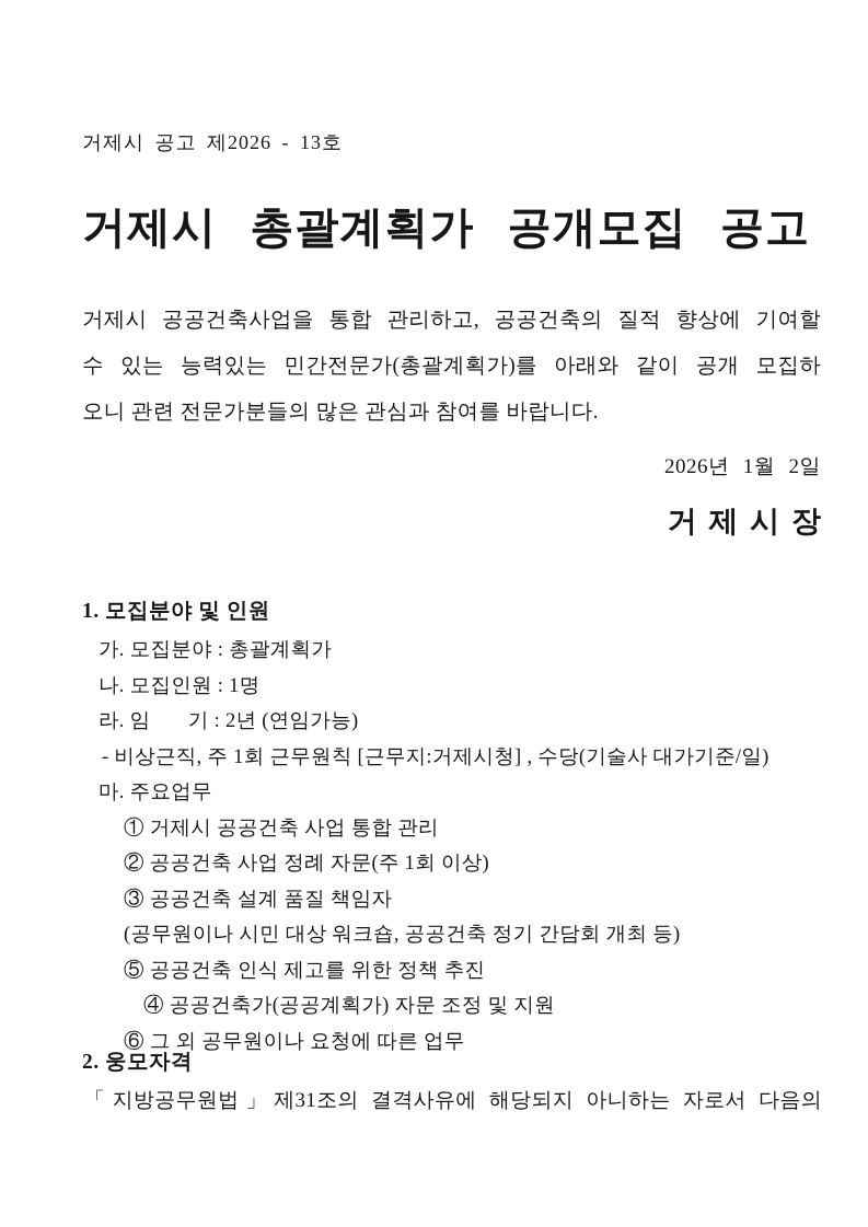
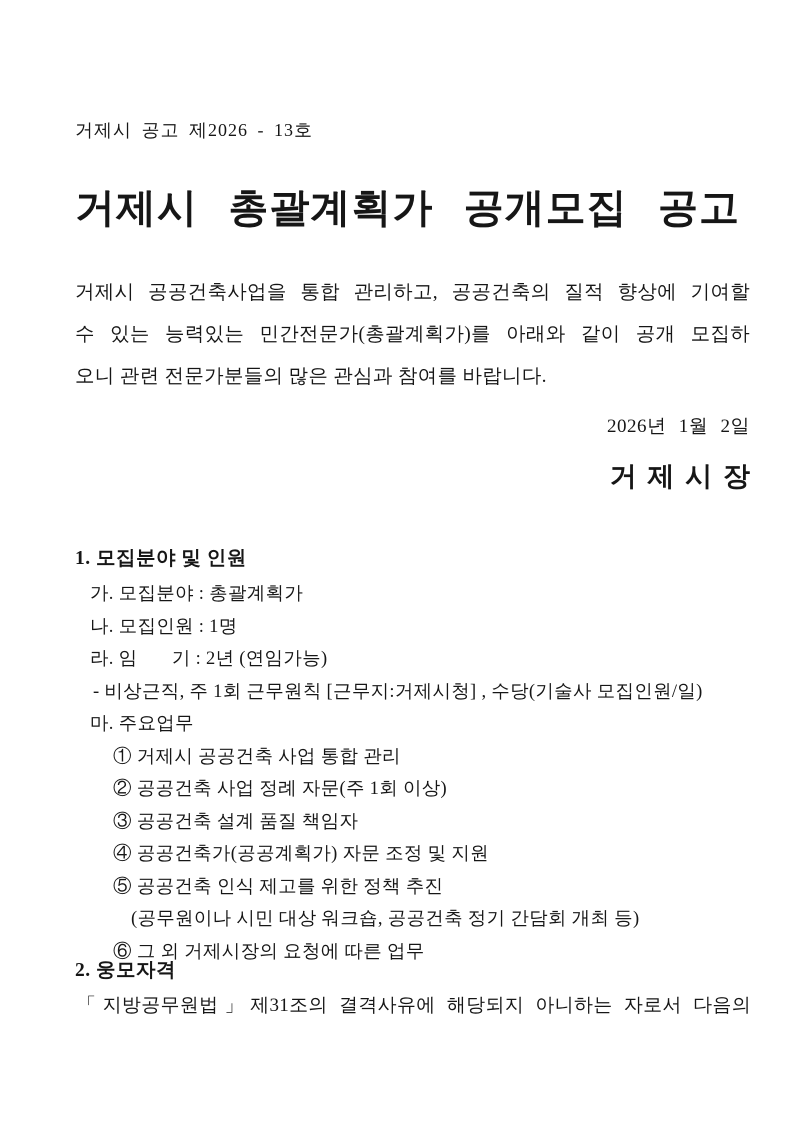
  거제시 공고 제2026 - 13호
  거제시 총괄계획가 공개모집 공고
  거제시 공공건축사업을 통합 관리하고, 공공건축의 질적 향상에 기여할
  수 있는 능력있는 민간전문가(총괄계획가)를 아래와 같이 공개 모집하
  오니 관련 전문가분들의 많은 관심과 참여를 바랍니다.
  2026년 1월 2일
  거 제 시 장
  1. 모집분야 및 인원
  가. 모집분야 : 총괄계획가
  나. 모집인원 : 1명
  라. 임 기 : 2년 (연임가능)
- - 비상근직, 주 1회 근무원칙 [근무지:거제시청] , 수당(기술사 대가기준/일)
+ - 비상근직, 주 1회 근무원칙 [근무지:거제시청] , 수당(기술사 모집인원/일)
  마. 주요업무
  ① 거제시 공공건축 사업 통합 관리
  ② 공공건축 사업 정례 자문(주 1회 이상)
  ③ 공공건축 설계 품질 책임자
- (공무원이나 시민 대상 워크숍, 공공건축 정기 간담회 개최 등)
+ ④ 공공건축가(공공계획가) 자문 조정 및 지원
  ⑤ 공공건축 인식 제고를 위한 정책 추진
- ④ 공공건축가(공공계획가) 자문 조정 및 지원
+ (공무원이나 시민 대상 워크숍, 공공건축 정기 간담회 개최 등)
- ⑥ 그 외 공무원이나 요청에 따른 업무
+ ⑥ 그 외 거제시장의 요청에 따른 업무
  2. 웅모자격
  「지방공무원법」제31조의 결격사유에 해당되지 아니하는 자로서 다음의
